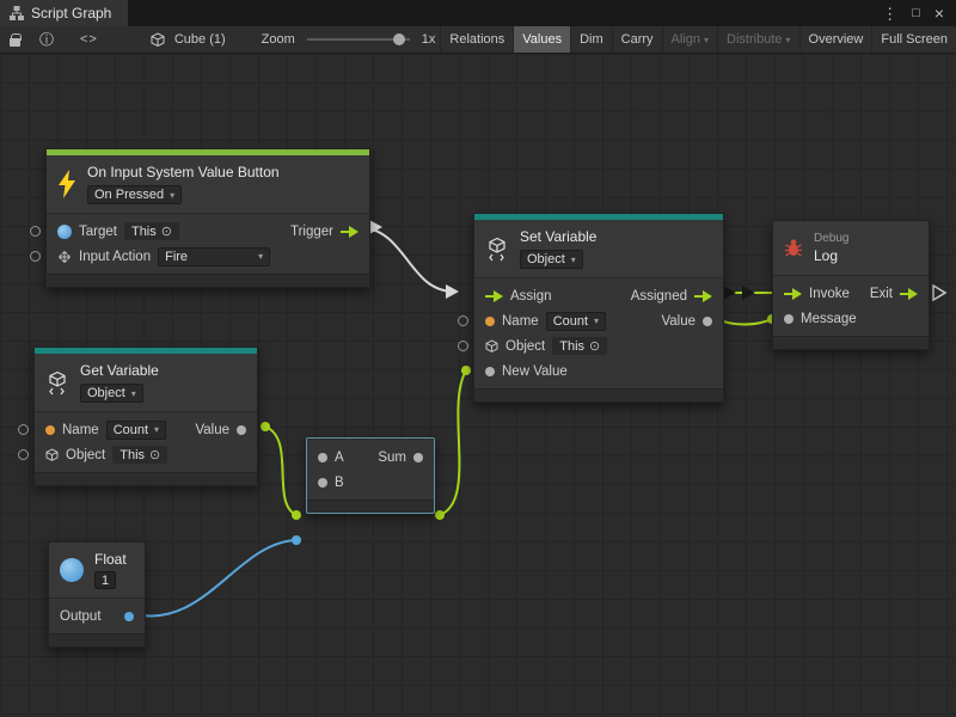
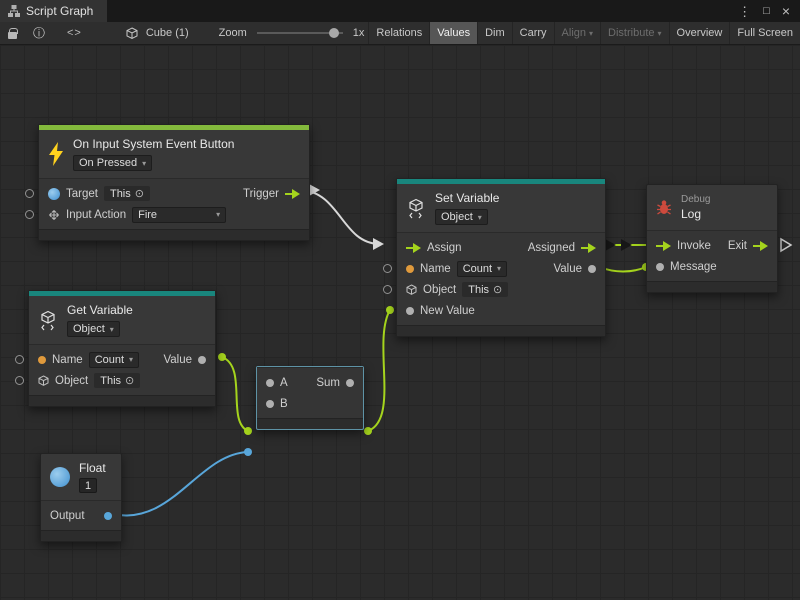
  Script Graph
  ⋮
  □
  ×
  ⓘ
  <>
  Cube (1)
  Zoom
  1x
  Relations
  Values
  Dim
  Carry
  Align
  ▾
  Distribute
  ▾
  Overview
  Full Screen
- On Input System Value Button
+ On Input System Event Button
  On Pressed
  ▾
  Target
  This
  ⊙
  Trigger
  Input Action
  Fire
  ▾
  Set Variable
  Object
  ▾
  Assign
  Assigned
  Name
  Count
  ▾
  Value
  Object
  This
  ⊙
  New Value
  Debug
  Log
  Invoke
  Exit
  Message
  Get Variable
  Object
  ▾
  Name
  Count
  ▾
  Value
  Object
  This
  ⊙
  A
  Sum
  B
  Float
  1
  Output
